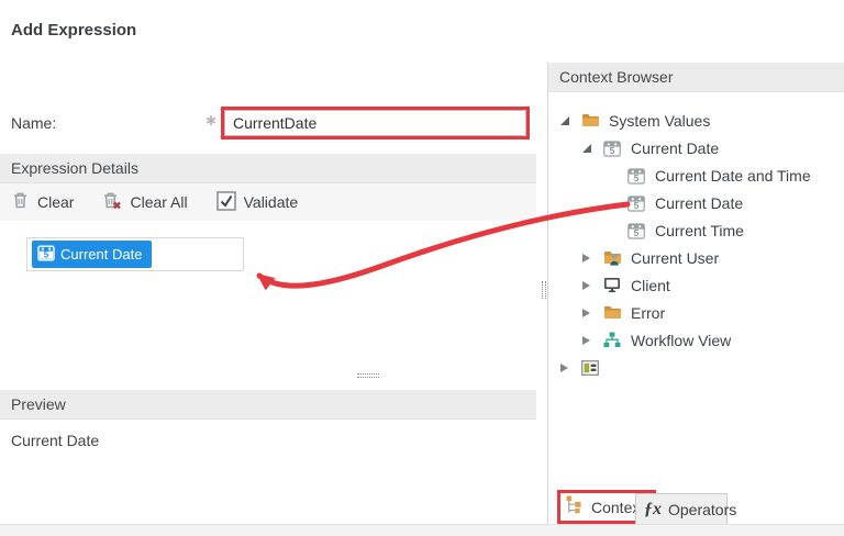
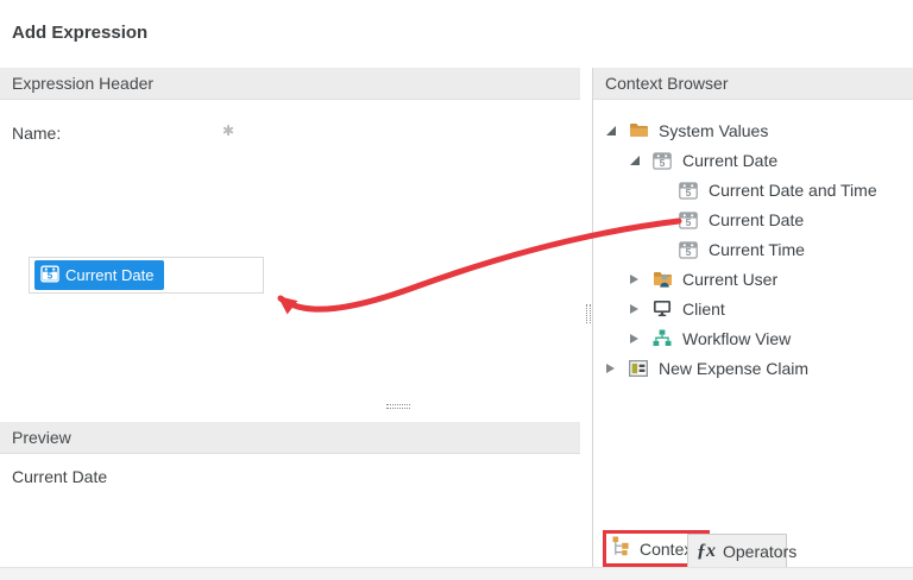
  Add Expression
+ Expression Header
  Name:
  ✱
- CurrentDate
- Expression Details
- Clear
- Clear All
- Validate
  5
  Current Date
  Preview
  Current Date
  Context Browser
  System Values
  5
  Current Date
  5
  Current Date and Time
  5
  Current Date
  5
  Current Time
  Current User
  Client
- Error
  Workflow View
+ New Expense Claim
  Conte
  ƒx
  Operators
